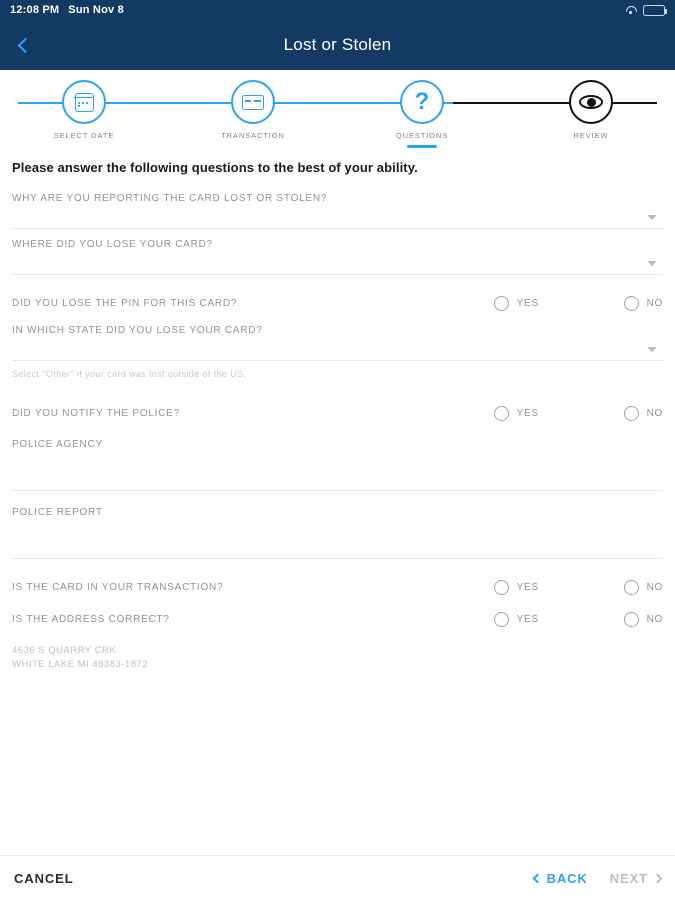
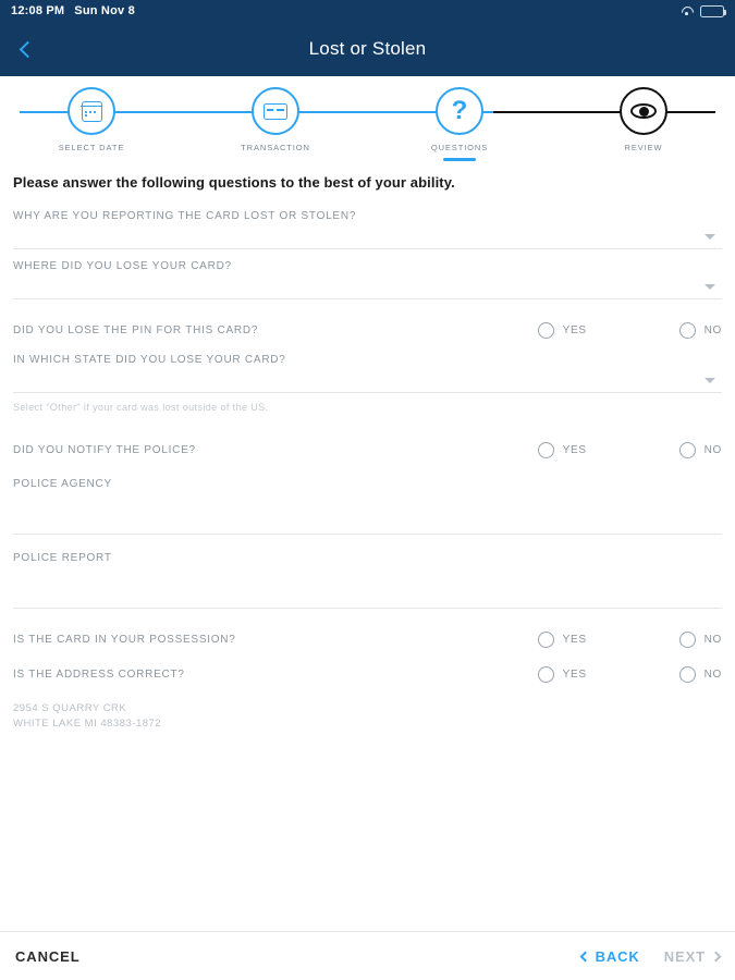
  12:08 PM
  Sun Nov 8
  Lost or Stolen
  SELECT DATE
  TRANSACTION
  ?
  QUESTIONS
  REVIEW
  Please answer the following questions to the best of your ability.
  WHY ARE YOU REPORTING THE CARD LOST OR STOLEN?
  WHERE DID YOU LOSE YOUR CARD?
  DID YOU LOSE THE PIN FOR THIS CARD?
  YES
  NO
  IN WHICH STATE DID YOU LOSE YOUR CARD?
  Select "Other" if your card was lost outside of the US.
  DID YOU NOTIFY THE POLICE?
  YES
  NO
  POLICE AGENCY
  POLICE REPORT
- IS THE CARD IN YOUR TRANSACTION?
+ IS THE CARD IN YOUR POSSESSION?
  YES
  NO
  IS THE ADDRESS CORRECT?
  YES
  NO
- 4636 S QUARRY CRK
+ 2954 S QUARRY CRK
  WHITE LAKE MI 48383-1872
  CANCEL
  BACK
  NEXT
